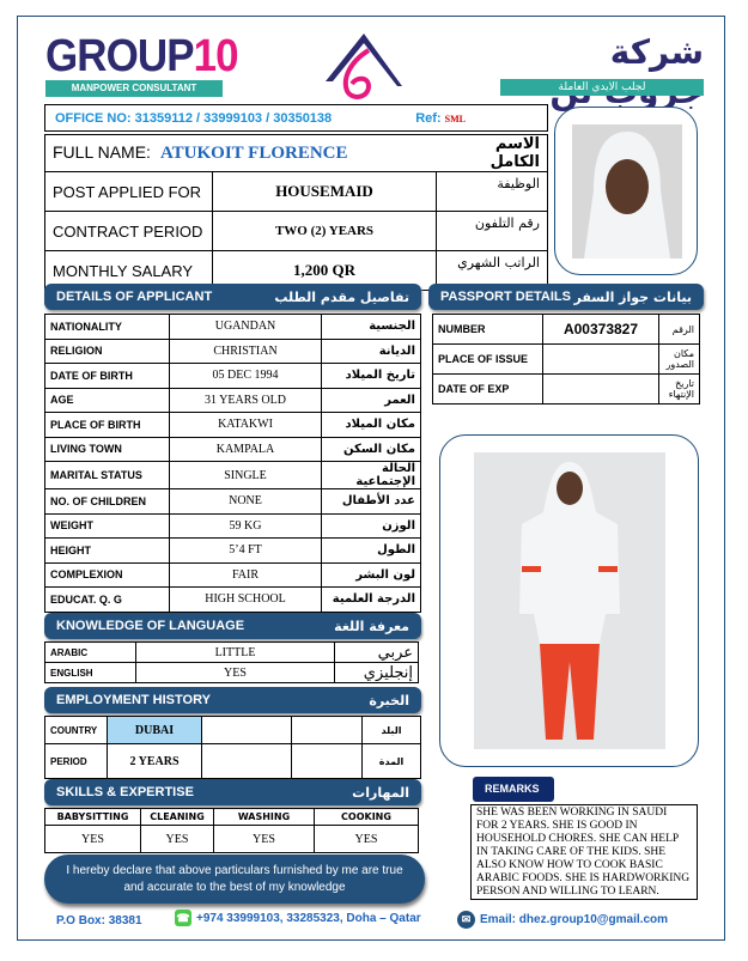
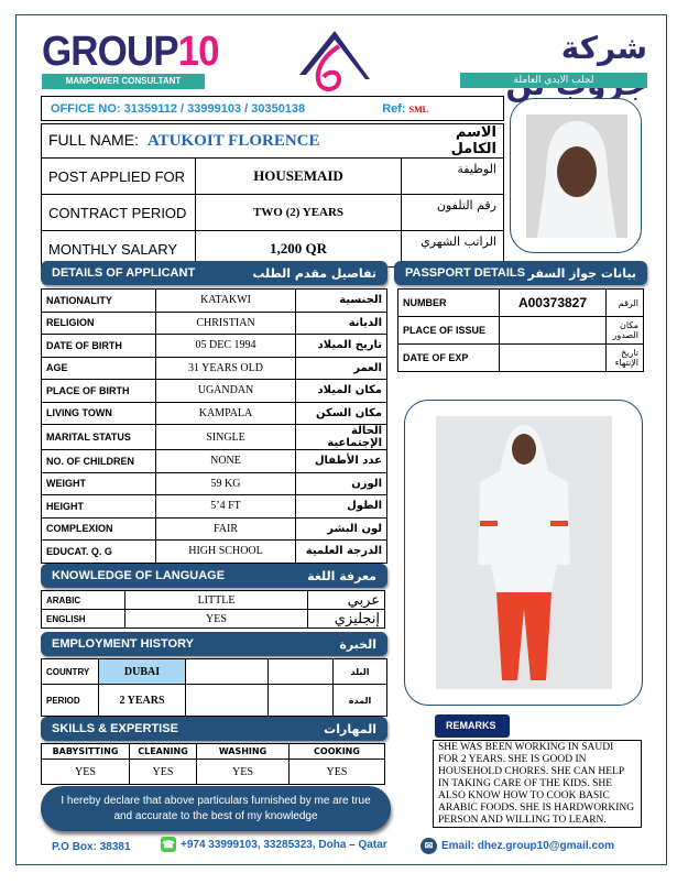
  GROUP10
  MANPOWER CONSULTANT
  لجلب الايدي العاملة
  OFFICE NO: 31359112 / 33999103 / 30350138
  Ref: SML
  FULL NAME: ATUKOIT FLORENCE	الاسم الكامل
  POST APPLIED FOR	HOUSEMAID	الوظيفة
  CONTRACT PERIOD	TWO (2) YEARS	رقم التلفون
  MONTHLY SALARY	1,200 QR	الراتب الشهري
  DETAILS OF APPLICANT
  تفاصيل مقدم الطلب
- NATIONALITY	UGANDAN	الجنسية
+ NATIONALITY	KATAKWI	الجنسية
  RELIGION	CHRISTIAN	الديانة
  DATE OF BIRTH	05 DEC 1994	تاريخ الميلاد
  AGE	31 YEARS OLD	العمر
- PLACE OF BIRTH	KATAKWI	مكان الميلاد
+ PLACE OF BIRTH	UGANDAN	مكان الميلاد
  LIVING TOWN	KAMPALA	مكان السكن
  MARITAL STATUS	SINGLE	الحالة الإجتماعية
  NO. OF CHILDREN	NONE	عدد الأطفال
  WEIGHT	59 KG	الوزن
  HEIGHT	5’4 FT	الطول
  COMPLEXION	FAIR	لون البشر
  EDUCAT. Q. G	HIGH SCHOOL	الدرجة العلمية
  PASSPORT DETAILS
  بيانات جواز السفر
  NUMBER	A00373827	الرقم
  PLACE OF ISSUE		مكان الصدور
  DATE OF EXP		تاريخ الإنتهاء
  KNOWLEDGE OF LANGUAGE
  معرفة اللغة
  ARABIC	LITTLE	عربي
  ENGLISH	YES	إنجليزي
  EMPLOYMENT HISTORY
  الخبرة
  COUNTRY	DUBAI			البلد
  PERIOD	2 YEARS			المدة
  SKILLS & EXPERTISE
  المهارات
  BABYSITTING	CLEANING	WASHING	COOKING
  YES	YES	YES	YES
  I hereby declare that above particulars furnished by me are true and accurate to the best of my knowledge
  REMARKS
  SHE WAS BEEN WORKING IN SAUDI FOR 2 YEARS. SHE IS GOOD IN HOUSEHOLD CHORES. SHE CAN HELP IN TAKING CARE OF THE KIDS. SHE ALSO KNOW HOW TO COOK BASIC ARABIC FOODS. SHE IS HARDWORKING PERSON AND WILLING TO LEARN.
  P.O Box: 38381
  ☎
  +974 33999103, 33285323, Doha – Qatar
  ✉
  Email: dhez.group10@gmail.com
